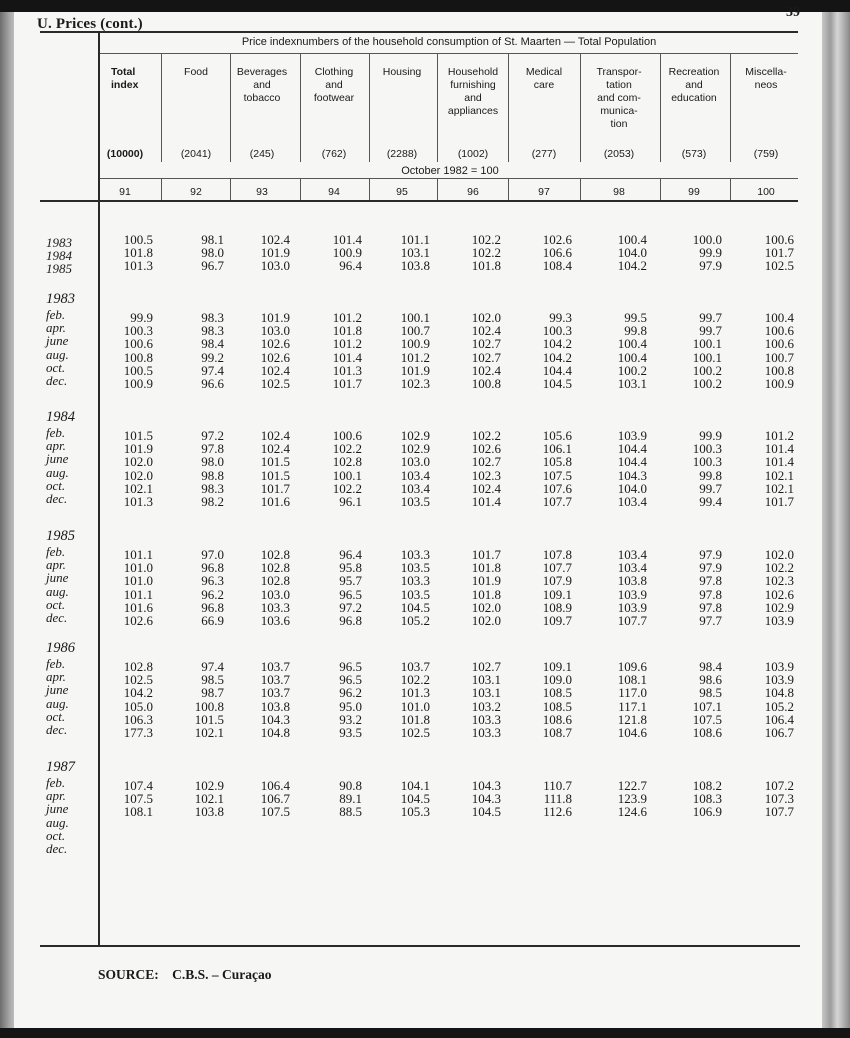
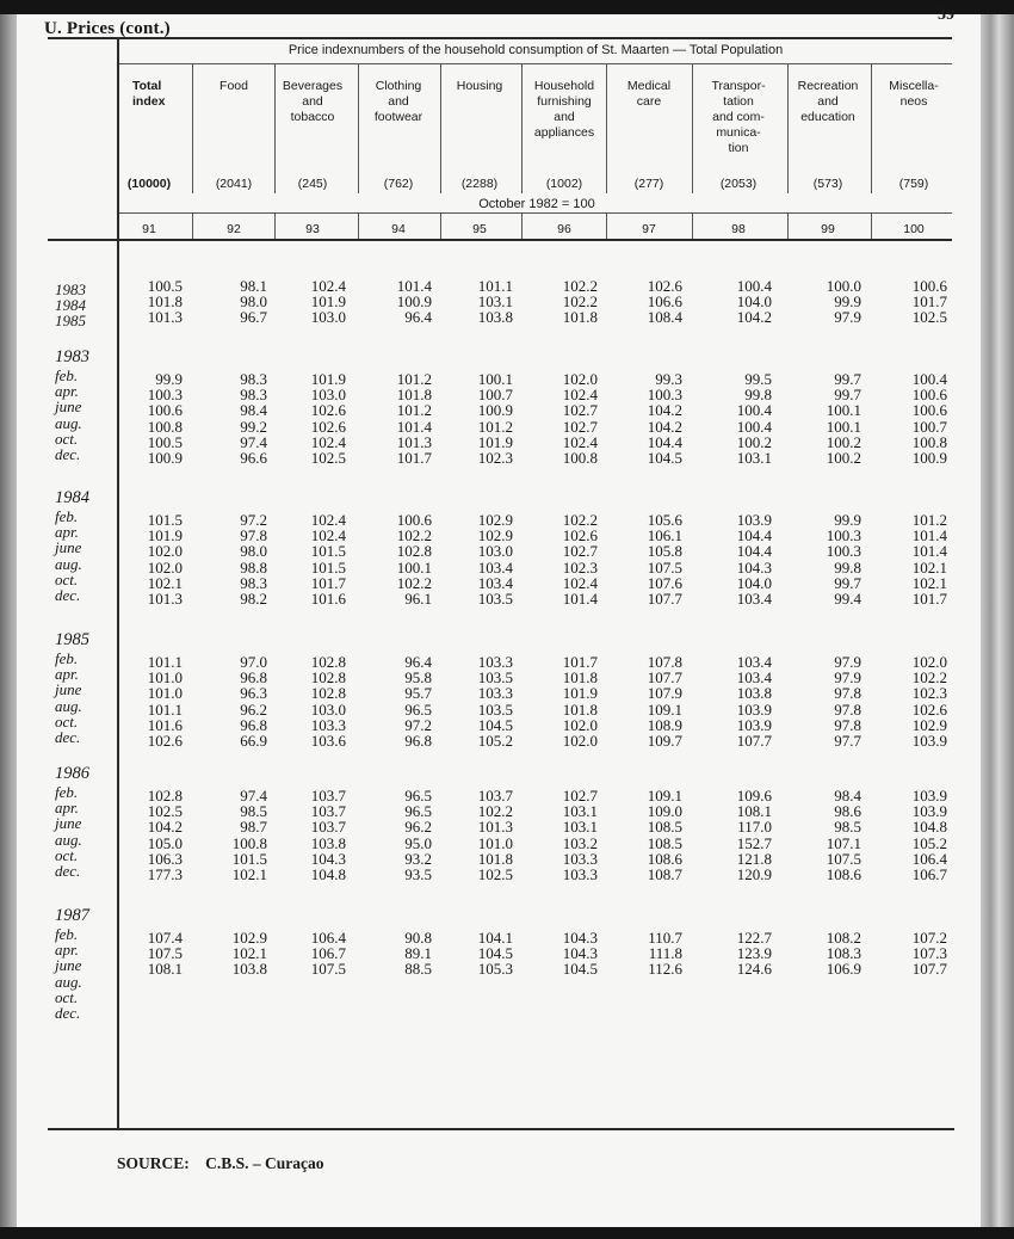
  U. Prices (cont.)
  39
  Price indexnumbers of the household consumption of St. Maarten — Total Population
  October 1982 = 100
  Total
  index
  (10000)
  91
  Food
  (2041)
  92
  Beverages
  and
  tobacco
  (245)
  93
  Clothing
  and
  footwear
  (762)
  94
  Housing
  (2288)
  95
  Household
  furnishing
  and
  appliances
  (1002)
  96
  Medical
  care
  (277)
  97
  Transpor-
  tation
  and com-
  munica-
  tion
  (2053)
  98
  Recreation
  and
  education
  (573)
  99
  Miscella-
  neos
  (759)
  100
  1983
  100.5
  98.1
  102.4
  101.4
  101.1
  102.2
  102.6
  100.4
  100.0
  100.6
  1984
  101.8
  98.0
  101.9
  100.9
  103.1
  102.2
  106.6
  104.0
  99.9
  101.7
  1985
  101.3
  96.7
  103.0
  96.4
  103.8
  101.8
  108.4
  104.2
  97.9
  102.5
  1983
  feb.
  99.9
  98.3
  101.9
  101.2
  100.1
  102.0
  99.3
  99.5
  99.7
  100.4
  apr.
  100.3
  98.3
  103.0
  101.8
  100.7
  102.4
  100.3
  99.8
  99.7
  100.6
  june
  100.6
  98.4
  102.6
  101.2
  100.9
  102.7
  104.2
  100.4
  100.1
  100.6
  aug.
  100.8
  99.2
  102.6
  101.4
  101.2
  102.7
  104.2
  100.4
  100.1
  100.7
  oct.
  100.5
  97.4
  102.4
  101.3
  101.9
  102.4
  104.4
  100.2
  100.2
  100.8
  dec.
  100.9
  96.6
  102.5
  101.7
  102.3
  100.8
  104.5
  103.1
  100.2
  100.9
  1984
  feb.
  101.5
  97.2
  102.4
  100.6
  102.9
  102.2
  105.6
  103.9
  99.9
  101.2
  apr.
  101.9
  97.8
  102.4
  102.2
  102.9
  102.6
  106.1
  104.4
  100.3
  101.4
  june
  102.0
  98.0
  101.5
  102.8
  103.0
  102.7
  105.8
  104.4
  100.3
  101.4
  aug.
  102.0
  98.8
  101.5
  100.1
  103.4
  102.3
  107.5
  104.3
  99.8
  102.1
  oct.
  102.1
  98.3
  101.7
  102.2
  103.4
  102.4
  107.6
  104.0
  99.7
  102.1
  dec.
  101.3
  98.2
  101.6
  96.1
  103.5
  101.4
  107.7
  103.4
  99.4
  101.7
  1985
  feb.
  101.1
  97.0
  102.8
  96.4
  103.3
  101.7
  107.8
  103.4
  97.9
  102.0
  apr.
  101.0
  96.8
  102.8
  95.8
  103.5
  101.8
  107.7
  103.4
  97.9
  102.2
  june
  101.0
  96.3
  102.8
  95.7
  103.3
  101.9
  107.9
  103.8
  97.8
  102.3
  aug.
  101.1
  96.2
  103.0
  96.5
  103.5
  101.8
  109.1
  103.9
  97.8
  102.6
  oct.
  101.6
  96.8
  103.3
  97.2
  104.5
  102.0
  108.9
  103.9
  97.8
  102.9
  dec.
  102.6
  66.9
  103.6
  96.8
  105.2
  102.0
  109.7
  107.7
  97.7
  103.9
  1986
  feb.
  102.8
  97.4
  103.7
  96.5
  103.7
  102.7
  109.1
  109.6
  98.4
  103.9
  apr.
  102.5
  98.5
  103.7
  96.5
  102.2
  103.1
  109.0
  108.1
  98.6
  103.9
  june
  104.2
  98.7
  103.7
  96.2
  101.3
  103.1
  108.5
  117.0
  98.5
  104.8
  aug.
  105.0
  100.8
  103.8
  95.0
  101.0
  103.2
  108.5
- 117.1
+ 152.7
  107.1
  105.2
  oct.
  106.3
  101.5
  104.3
  93.2
  101.8
  103.3
  108.6
  121.8
  107.5
  106.4
  dec.
  177.3
  102.1
  104.8
  93.5
  102.5
  103.3
  108.7
- 104.6
+ 120.9
  108.6
  106.7
  1987
  feb.
  107.4
  102.9
  106.4
  90.8
  104.1
  104.3
  110.7
  122.7
  108.2
  107.2
  apr.
  107.5
  102.1
  106.7
  89.1
  104.5
  104.3
  111.8
  123.9
  108.3
  107.3
  june
  108.1
  103.8
  107.5
  88.5
  105.3
  104.5
  112.6
  124.6
  106.9
  107.7
  aug.
  oct.
  dec.
  SOURCE: C.B.S. – Curaçao
